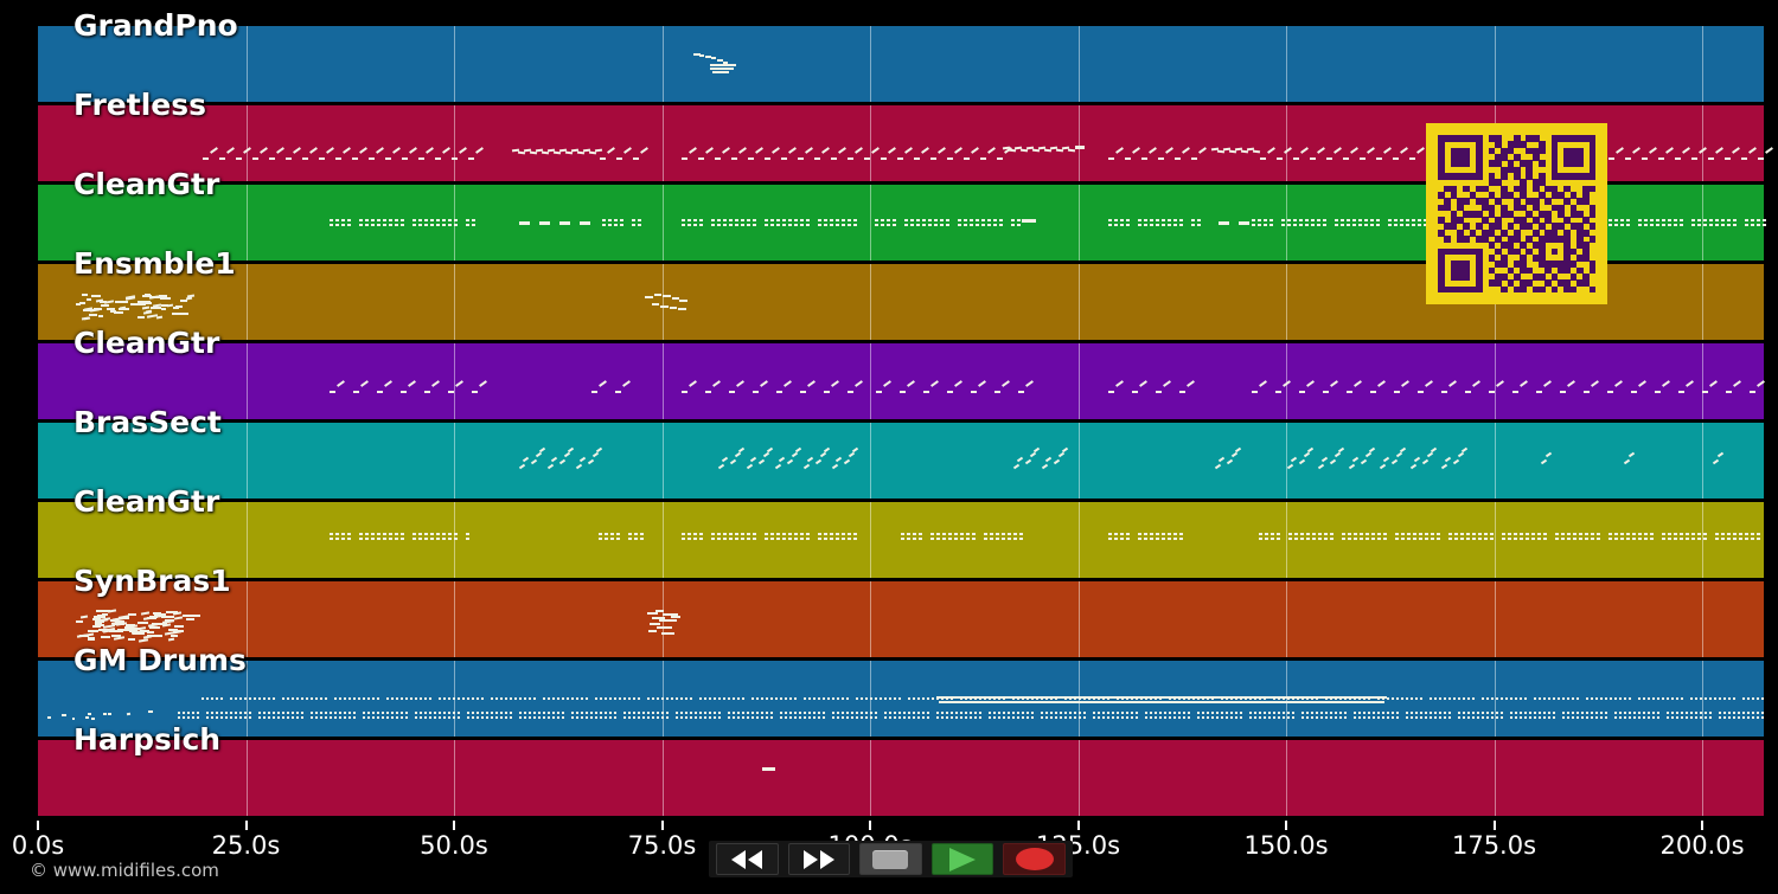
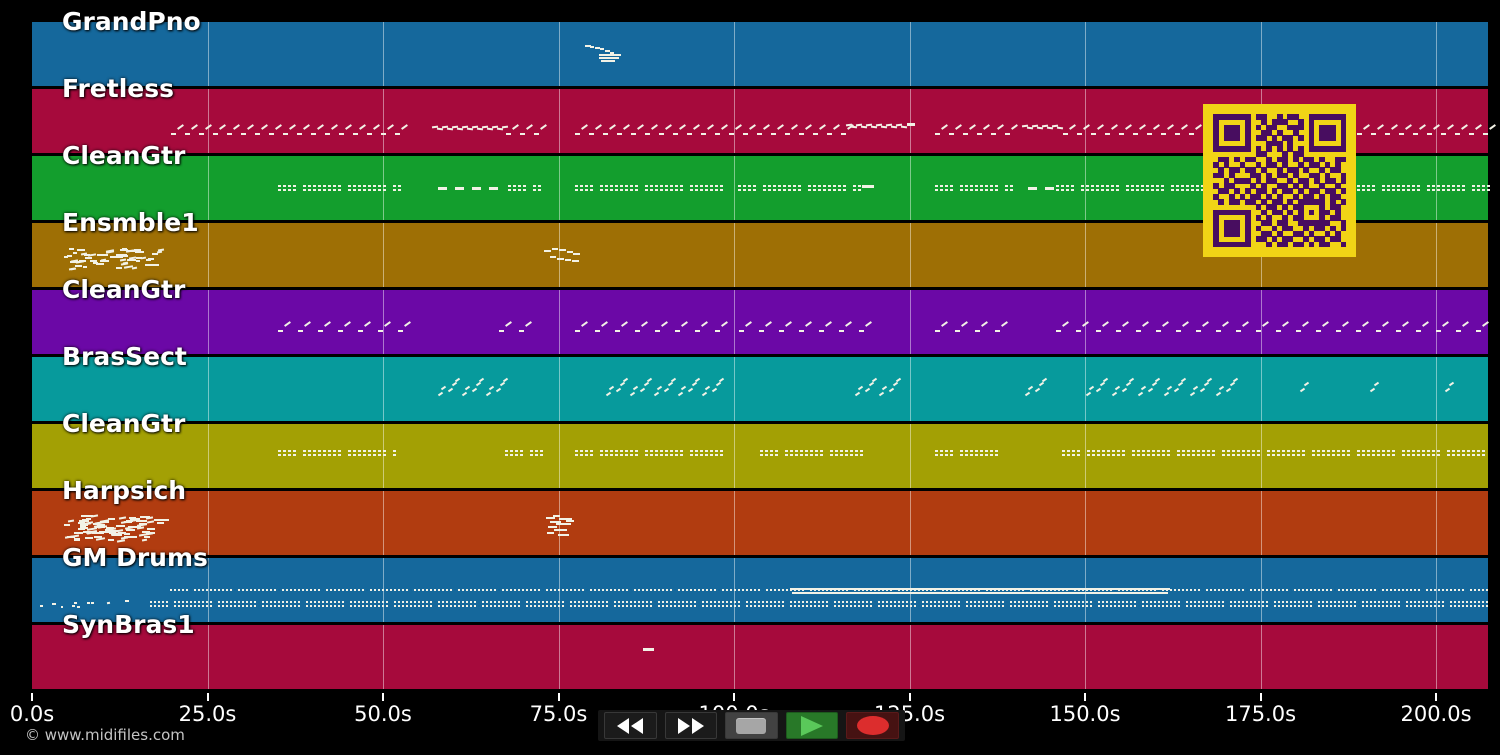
  GrandPno
  Fretless
  CleanGtr
  Ensmble1
  CleanGtr
  BrasSect
  CleanGtr
- SynBras1
+ Harpsich
  GM Drums
- Harpsich
+ SynBras1
  0.0s
  25.0s
  50.0s
  75.0s
  150.0s
  175.0s
  200.0s
  © www.midifiles.com
